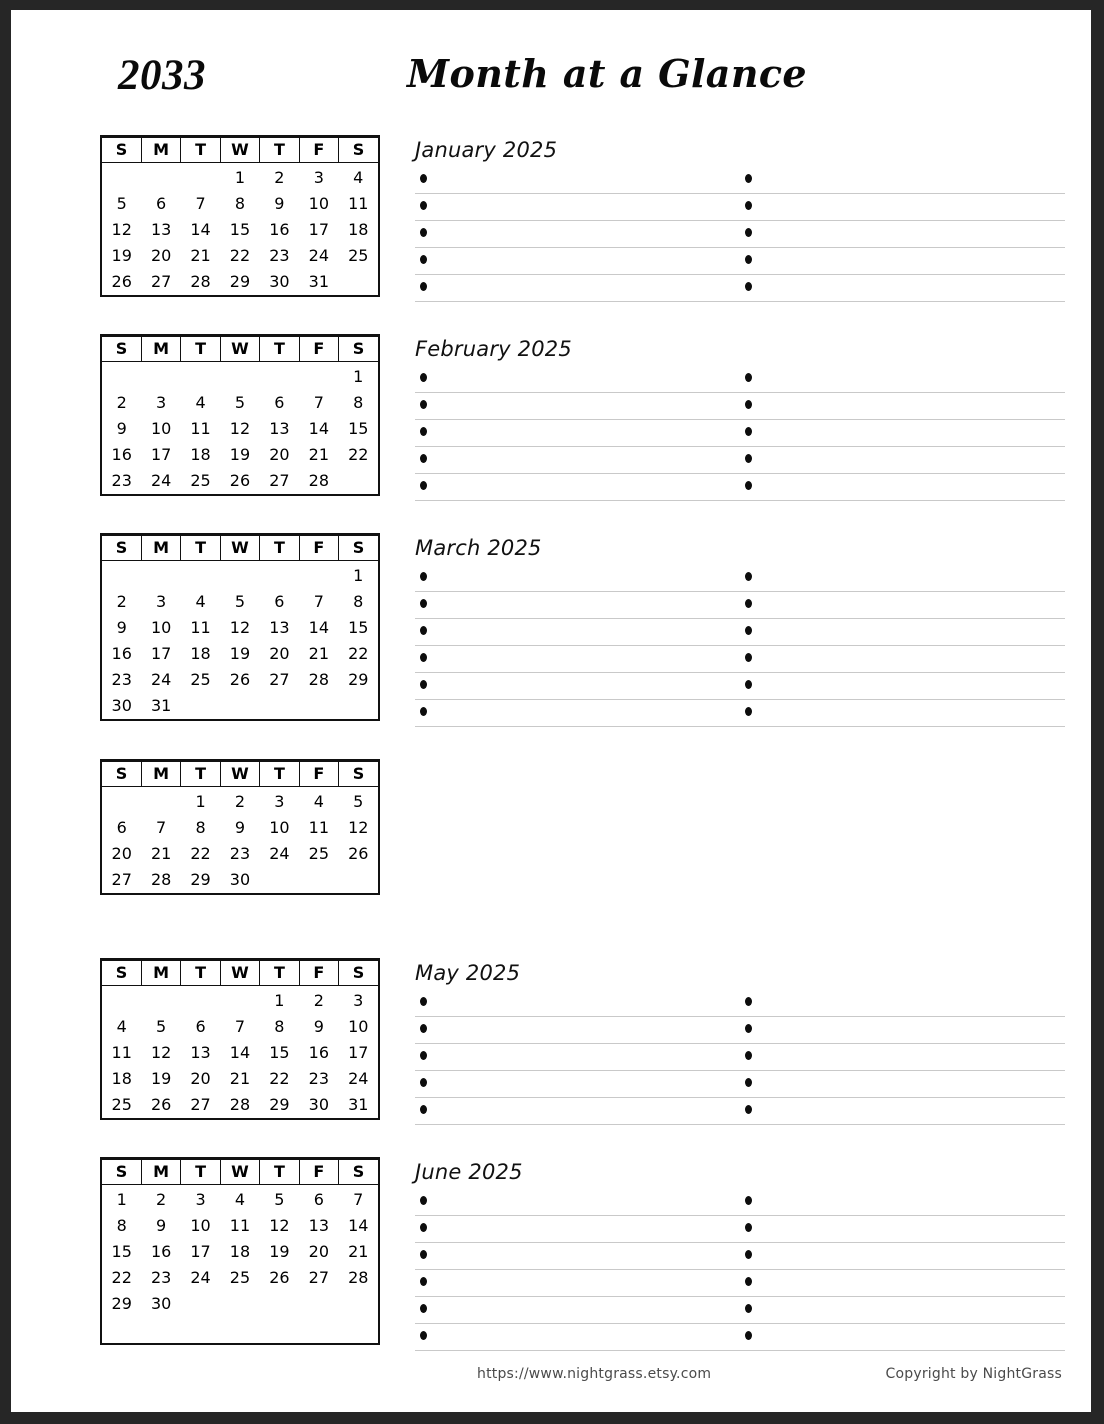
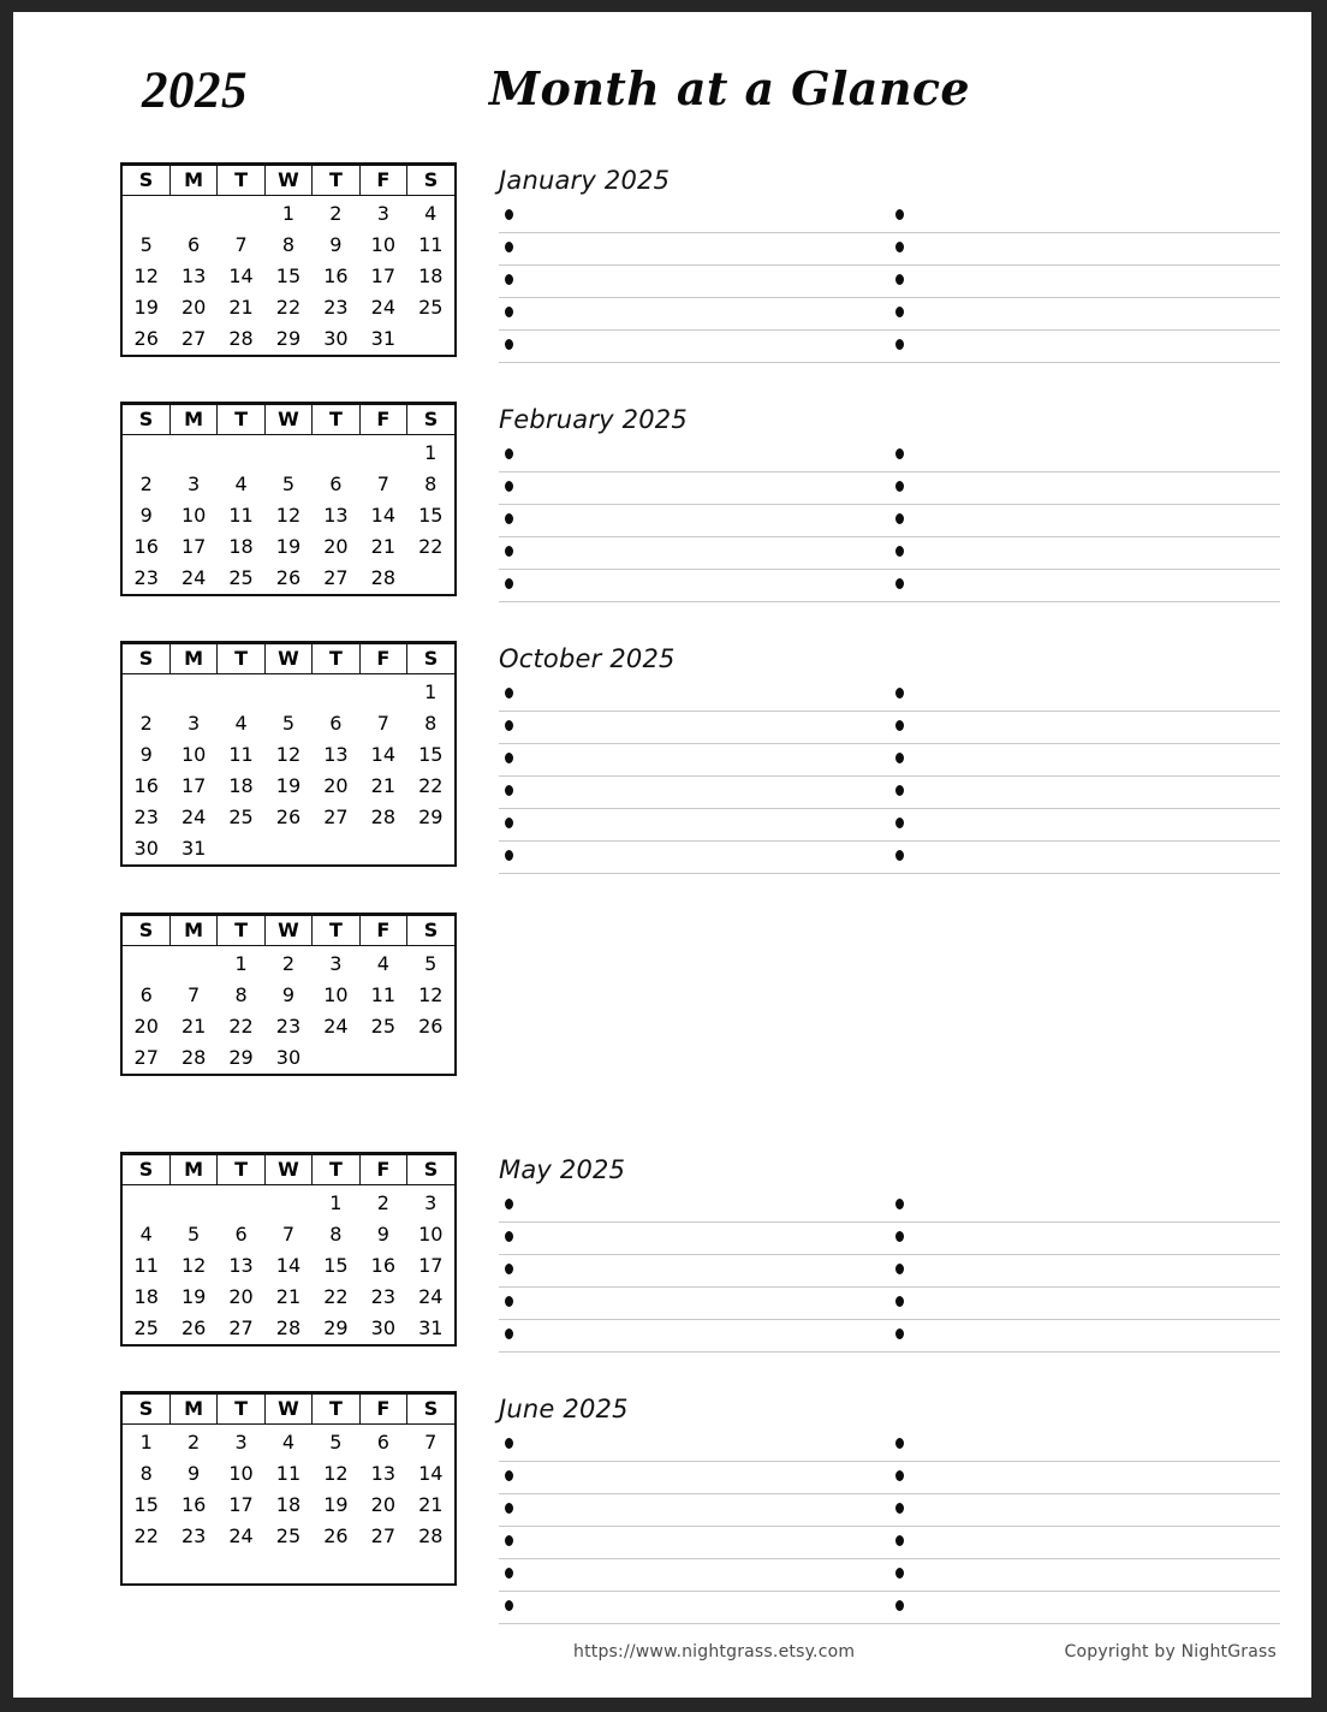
- 2033
+ 2025
  Month at a Glance
  S	M	T	W	T	F	S
  			1	2	3	4
  5	6	7	8	9	10	11
  12	13	14	15	16	17	18
  19	20	21	22	23	24	25
  26	27	28	29	30	31
  January 2025
  S	M	T	W	T	F	S
  						1
  2	3	4	5	6	7	8
  9	10	11	12	13	14	15
  16	17	18	19	20	21	22
  23	24	25	26	27	28
  February 2025
  S	M	T	W	T	F	S
  						1
  2	3	4	5	6	7	8
  9	10	11	12	13	14	15
  16	17	18	19	20	21	22
  23	24	25	26	27	28	29
  30	31
- March 2025
+ October 2025
  S	M	T	W	T	F	S
  		1	2	3	4	5
  6	7	8	9	10	11	12
  20	21	22	23	24	25	26
  27	28	29	30
  S	M	T	W	T	F	S
  				1	2	3
  4	5	6	7	8	9	10
  11	12	13	14	15	16	17
  18	19	20	21	22	23	24
  25	26	27	28	29	30	31
  May 2025
  S	M	T	W	T	F	S
  1	2	3	4	5	6	7
  8	9	10	11	12	13	14
  15	16	17	18	19	20	21
  22	23	24	25	26	27	28
- 29	30
  June 2025
  https://www.nightgrass.etsy.com
  Copyright by NightGrass
